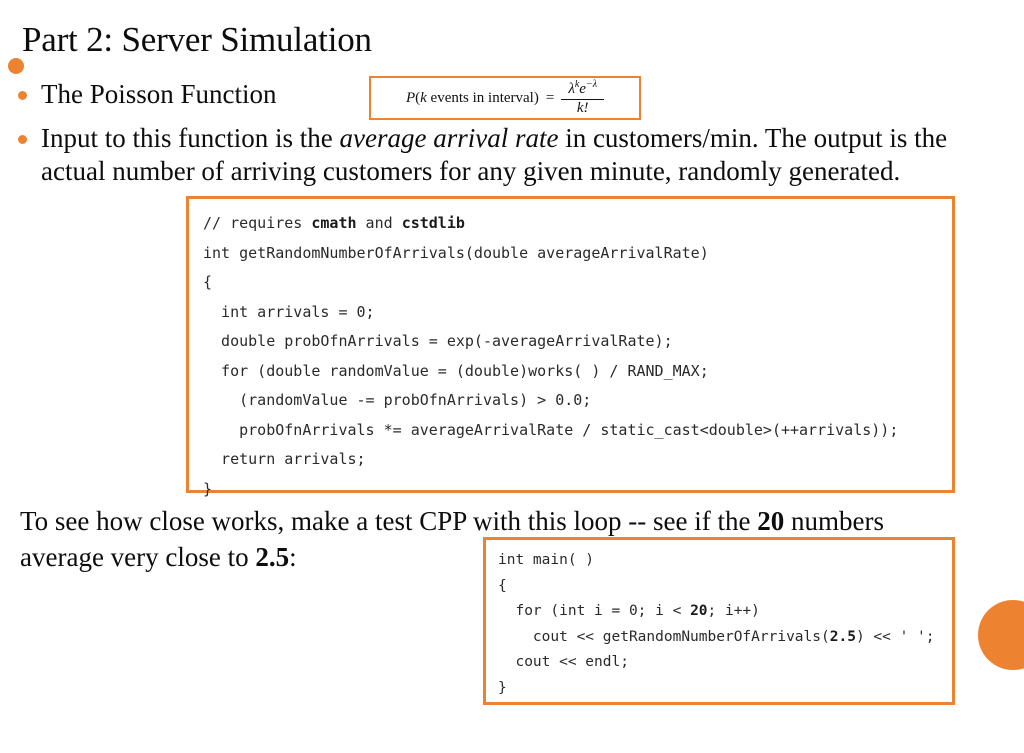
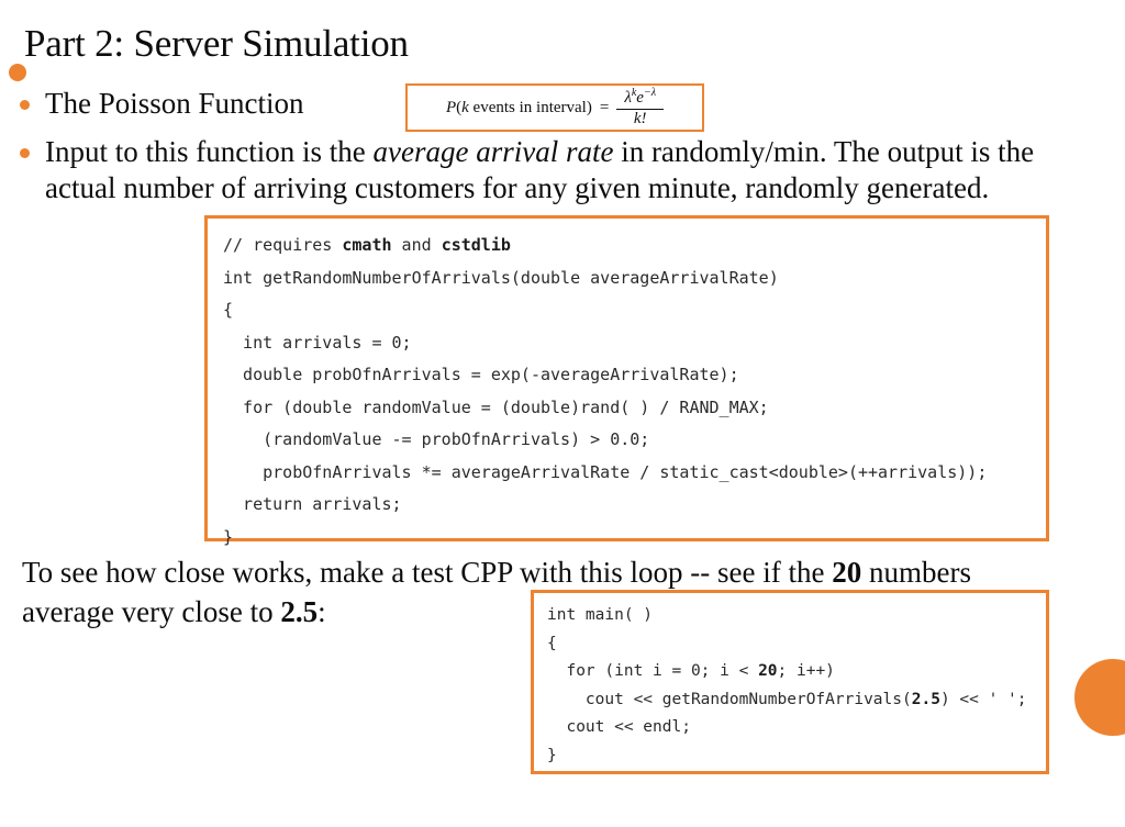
  Part 2: Server Simulation
  The Poisson Function
  P(k events in interval)
  =
  λke−λ
  k!
- Input to this function is the average arrival rate in customers/min. The output is the actual number of arriving customers for any given minute, randomly generated.
+ Input to this function is the average arrival rate in randomly/min. The output is the actual number of arriving customers for any given minute, randomly generated.
- // requires cmath and cstdlib int getRandomNumberOfArrivals(double averageArrivalRate) { int arrivals = 0; double probOfnArrivals = exp(-averageArrivalRate); for (double randomValue = (double)works( ) / RAND_MAX; (randomValue -= probOfnArrivals) > 0.0; probOfnArrivals *= averageArrivalRate / static_cast<double>(++arrivals)); return arrivals; }
+ // requires cmath and cstdlib int getRandomNumberOfArrivals(double averageArrivalRate) { int arrivals = 0; double probOfnArrivals = exp(-averageArrivalRate); for (double randomValue = (double)rand( ) / RAND_MAX; (randomValue -= probOfnArrivals) > 0.0; probOfnArrivals *= averageArrivalRate / static_cast<double>(++arrivals)); return arrivals; }
  To see how close works, make a test CPP with this loop -- see if the 20 numbers average very close to 2.5:
  int main( ) { for (int i = 0; i < 20; i++) cout << getRandomNumberOfArrivals(2.5) << ' '; cout << endl; }
